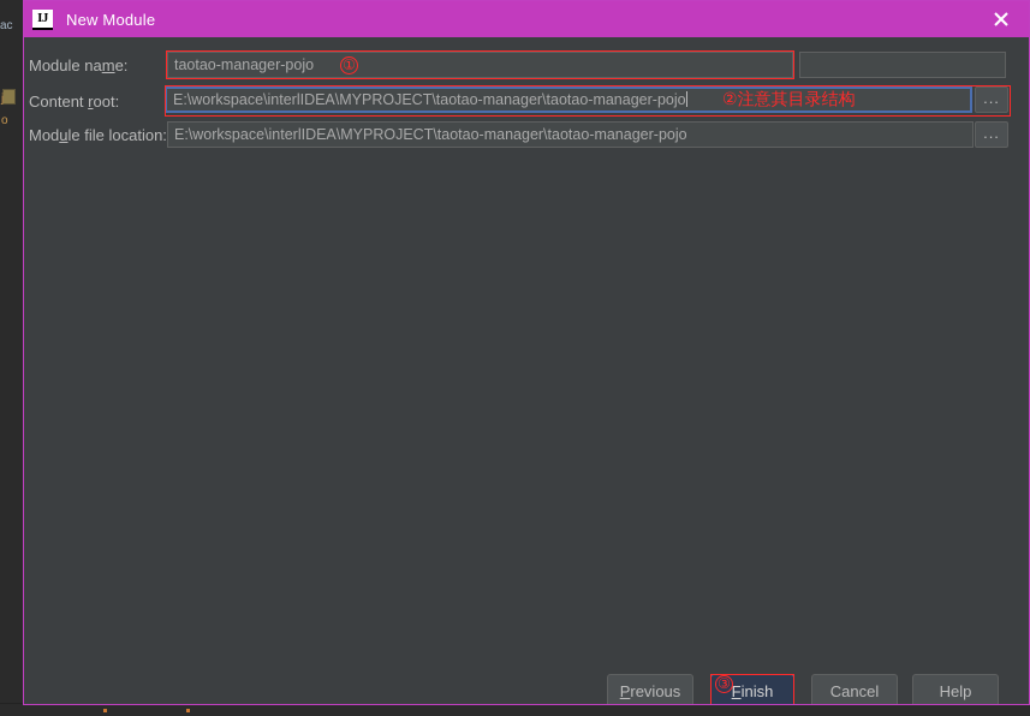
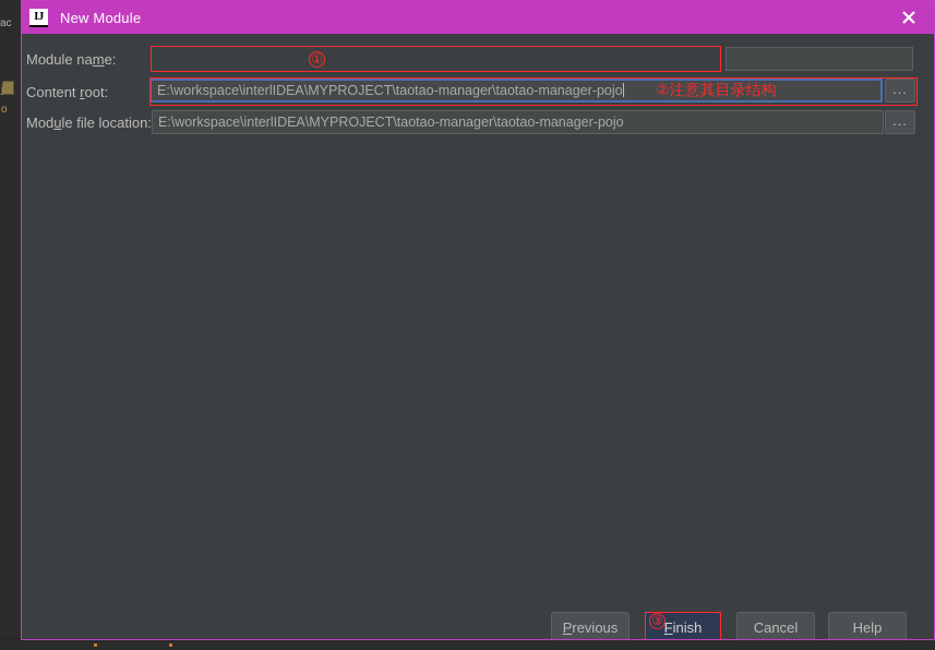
  ac
  j
  o
  IJ
  New Module
  Module name:
- taotao-manager-pojo
  ①
  Content root:
  E:\workspace\interlIDEA\MYPROJECT\taotao-manager\taotao-manager-pojo
  ...
  ②注意其目录结构
  Module file location:
  E:\workspace\interlIDEA\MYPROJECT\taotao-manager\taotao-manager-pojo
  ...
  Previous
  Finish
  Cancel
  Help
  ③
